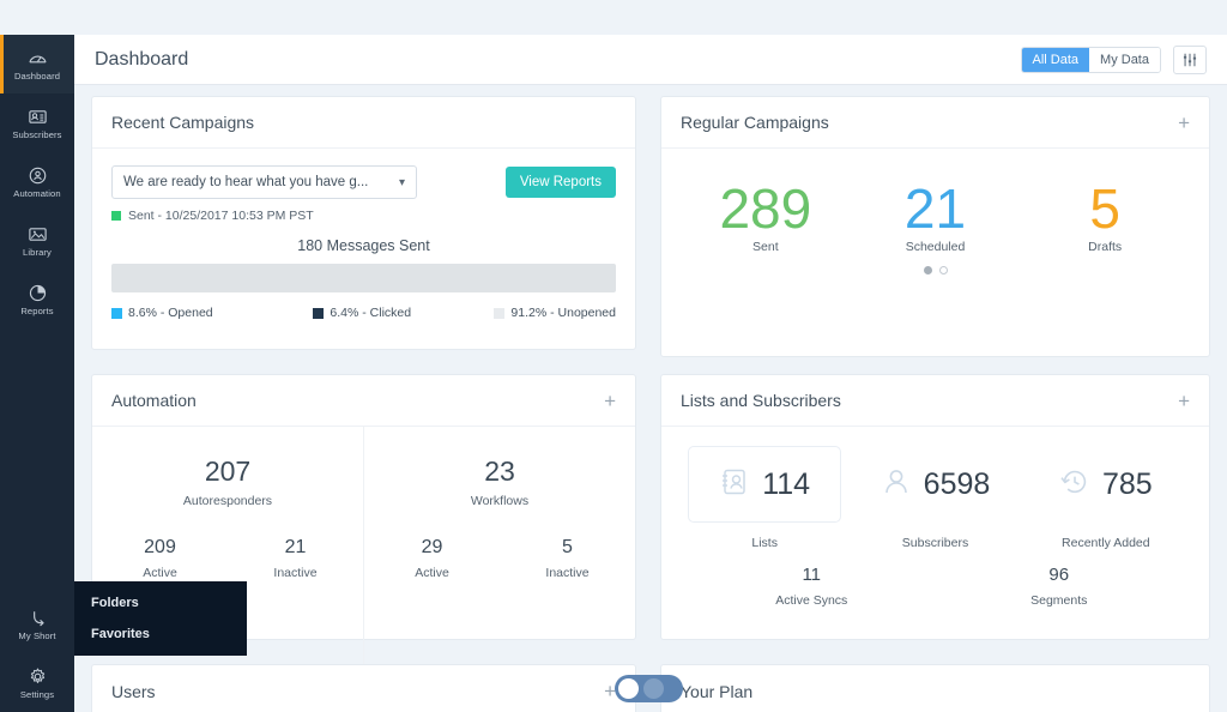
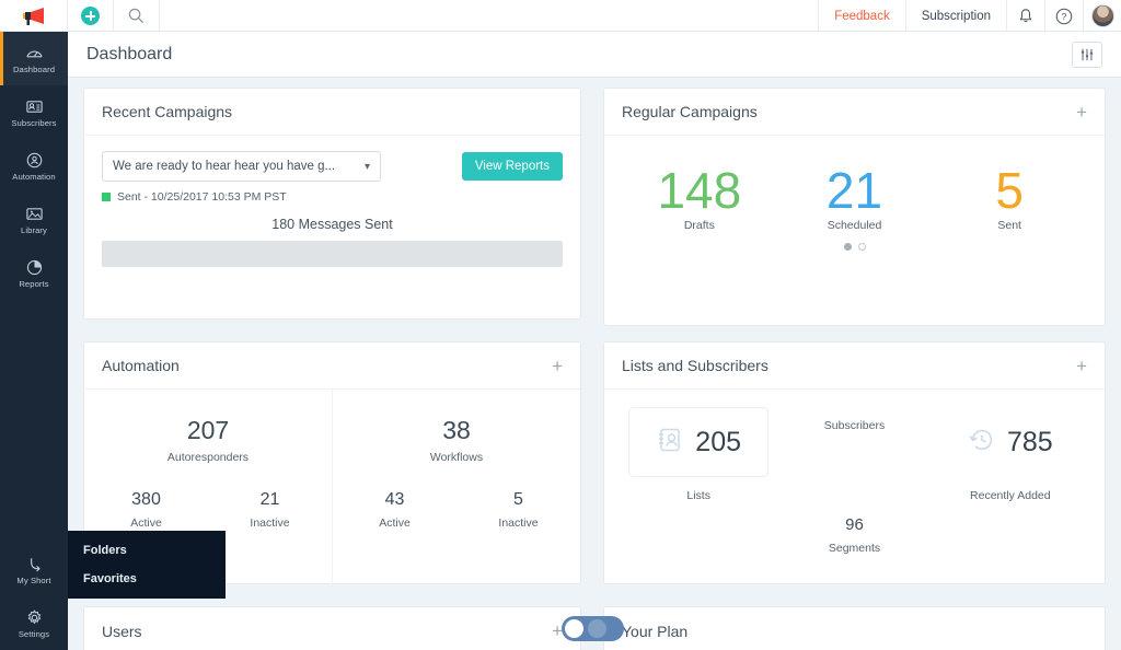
+ Feedback
+ Subscription
+ ?
  Dashboard
  Subscribers
  Automation
  Library
  Reports
  My Short
  Settings
  Folders
  Favorites
  Dashboard
- All Data
- My Data
  Recent Campaigns
- We are ready to hear what you have g...
+ We are ready to hear hear you have g...
  ▾
  View Reports
  Sent - 10/25/2017 10:53 PM PST
  180 Messages Sent
- 8.6% - Opened
- 6.4% - Clicked
- 91.2% - Unopened
  Regular Campaigns
  +
- 289
+ 148
- Sent
+ Drafts
  21
  Scheduled
  5
- Drafts
+ Sent
  Automation
  +
  207
  Autoresponders
- 209
+ 380
  Active
  21
  Inactive
- 23
+ 38
  Workflows
- 29
+ 43
  Active
  5
  Inactive
  Lists and Subscribers
  +
- 114
+ 205
  Lists
- 6598
  Subscribers
  785
  Recently Added
- 11
- Active Syncs
  96
  Segments
  Users
  +
  Your Plan
